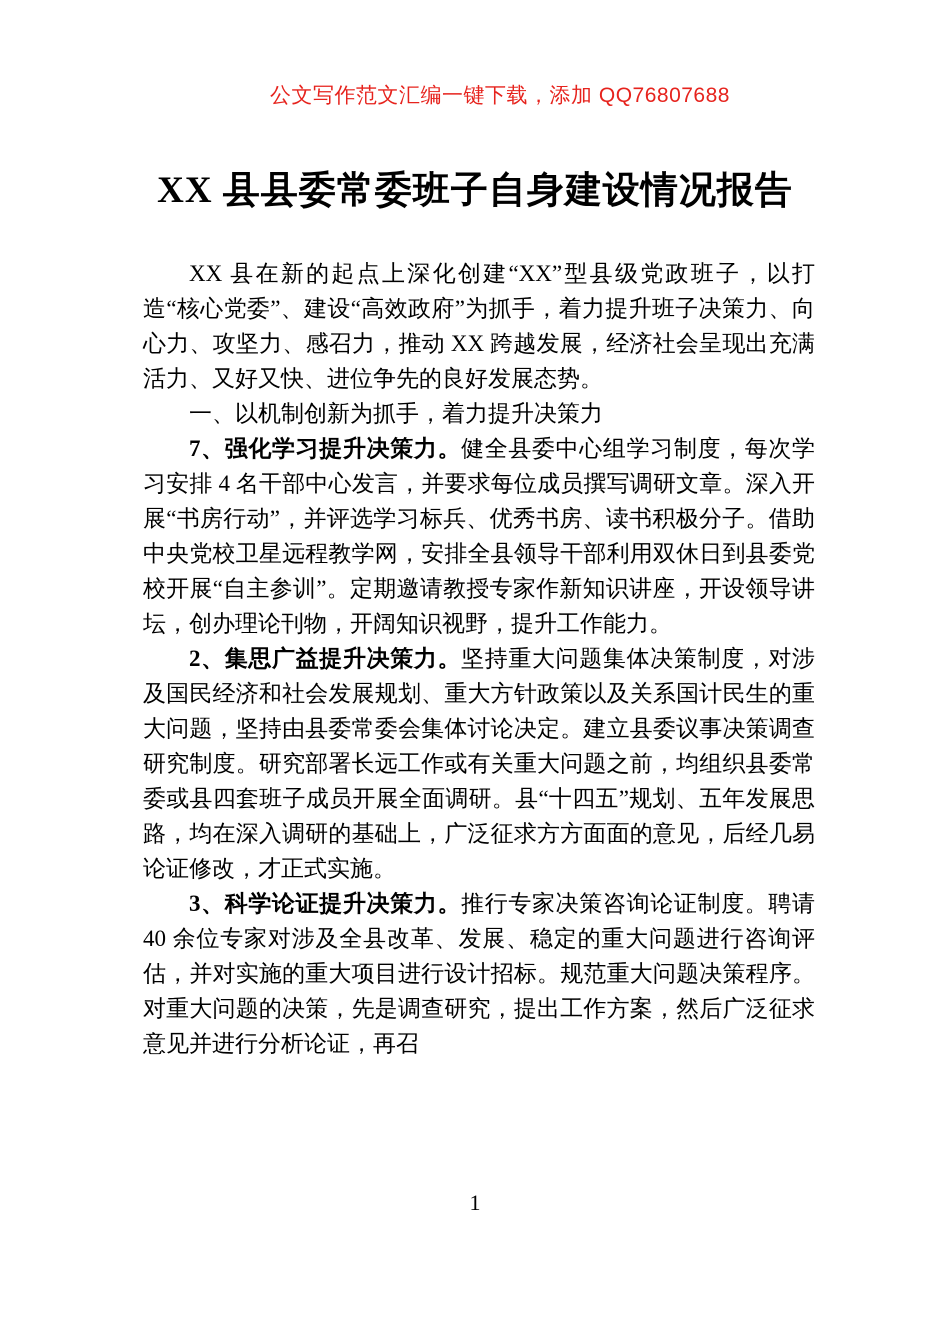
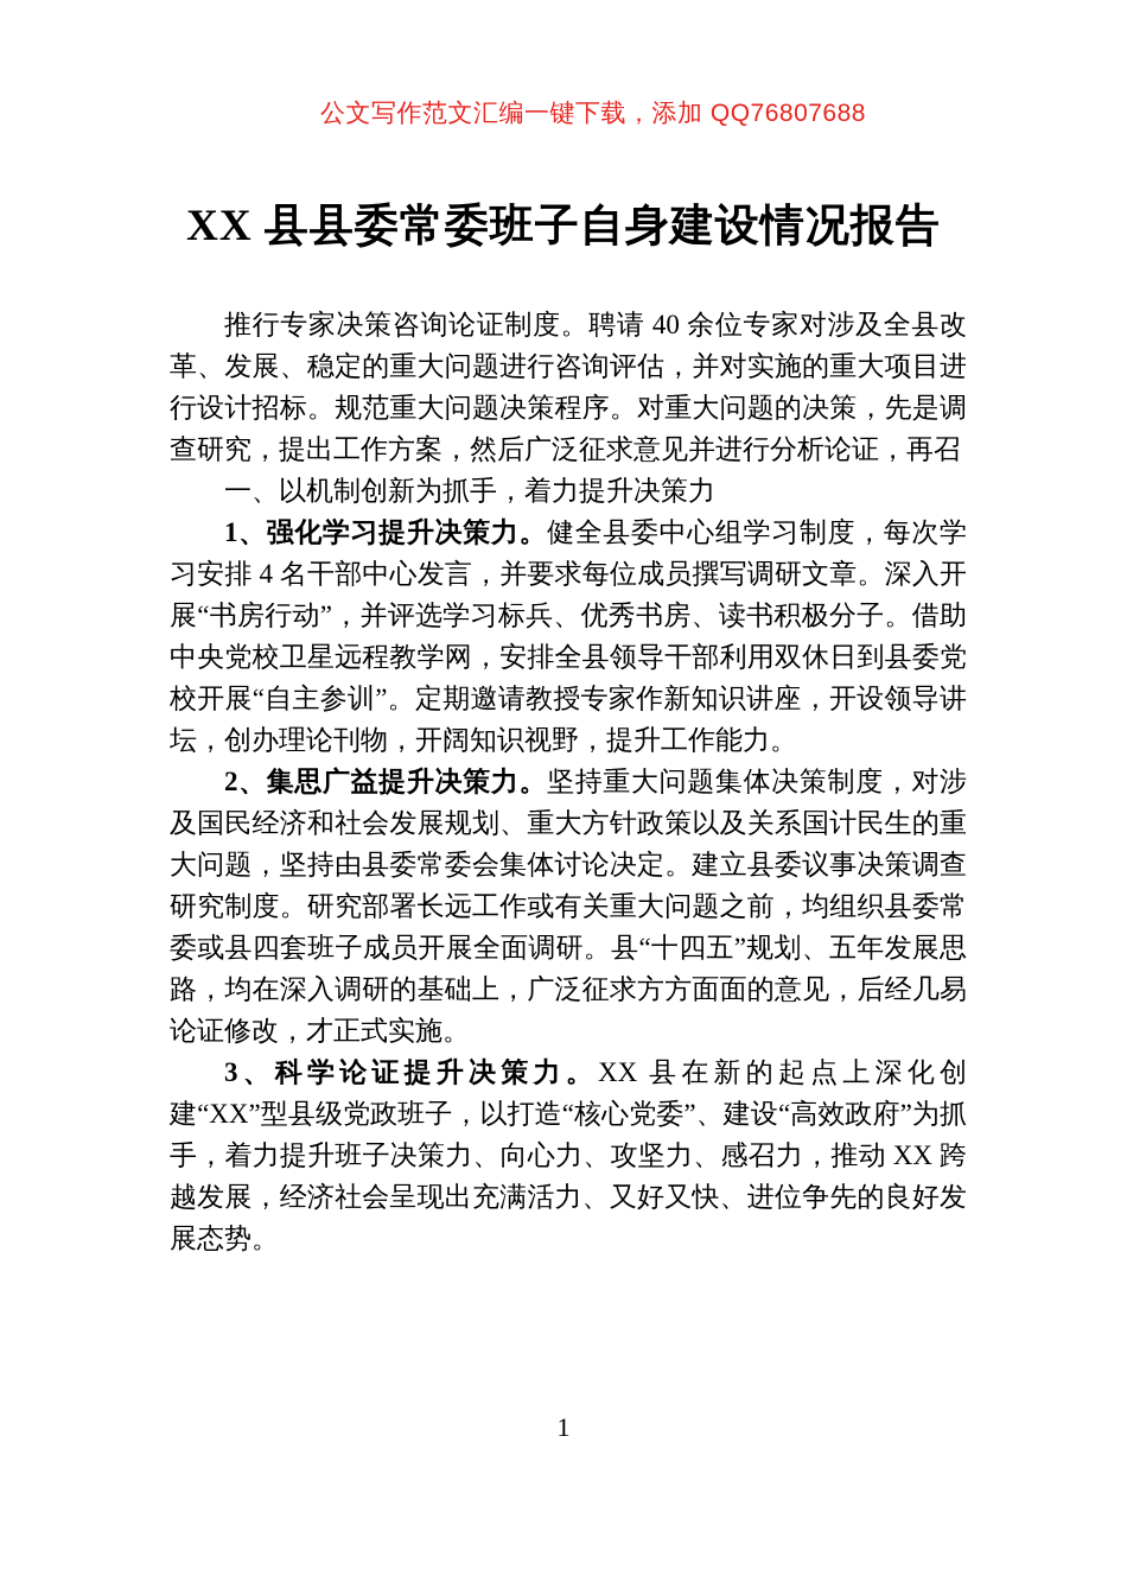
  公文写作范文汇编一键下载，添加 QQ76807688
  XX 县县委常委班子自身建设情况报告
- XX 县在新的起点上深化创建“XX”型县级党政班子，以打造“核心党委”、建设“高效政府”为抓手，着力提升班子决策力、向心力、攻坚力、感召力，推动 XX 跨越发展，经济社会呈现出充满活力、又好又快、进位争先的良好发展态势。
+ 推行专家决策咨询论证制度。聘请 40 余位专家对涉及全县改革、发展、稳定的重大问题进行咨询评估，并对实施的重大项目进行设计招标。规范重大问题决策程序。对重大问题的决策，先是调查研究，提出工作方案，然后广泛征求意见并进行分析论证，再召
  一、以机制创新为抓手，着力提升决策力
- 7、强化学习提升决策力。健全县委中心组学习制度，每次学习安排 4 名干部中心发言，并要求每位成员撰写调研文章。深入开展“书房行动”，并评选学习标兵、优秀书房、读书积极分子。借助中央党校卫星远程教学网，安排全县领导干部利用双休日到县委党校开展“自主参训”。定期邀请教授专家作新知识讲座，开设领导讲坛，创办理论刊物，开阔知识视野，提升工作能力。
+ 1、强化学习提升决策力。健全县委中心组学习制度，每次学习安排 4 名干部中心发言，并要求每位成员撰写调研文章。深入开展“书房行动”，并评选学习标兵、优秀书房、读书积极分子。借助中央党校卫星远程教学网，安排全县领导干部利用双休日到县委党校开展“自主参训”。定期邀请教授专家作新知识讲座，开设领导讲坛，创办理论刊物，开阔知识视野，提升工作能力。
  2、集思广益提升决策力。坚持重大问题集体决策制度，对涉及国民经济和社会发展规划、重大方针政策以及关系国计民生的重大问题，坚持由县委常委会集体讨论决定。建立县委议事决策调查研究制度。研究部署长远工作或有关重大问题之前，均组织县委常委或县四套班子成员开展全面调研。县“十四五”规划、五年发展思路，均在深入调研的基础上，广泛征求方方面面的意见，后经几易论证修改，才正式实施。
- 3、科学论证提升决策力。推行专家决策咨询论证制度。聘请 40 余位专家对涉及全县改革、发展、稳定的重大问题进行咨询评估，并对实施的重大项目进行设计招标。规范重大问题决策程序。对重大问题的决策，先是调查研究，提出工作方案，然后广泛征求意见并进行分析论证，再召
+ 3、科学论证提升决策力。XX 县在新的起点上深化创建“XX”型县级党政班子，以打造“核心党委”、建设“高效政府”为抓手，着力提升班子决策力、向心力、攻坚力、感召力，推动 XX 跨越发展，经济社会呈现出充满活力、又好又快、进位争先的良好发展态势。
  1
